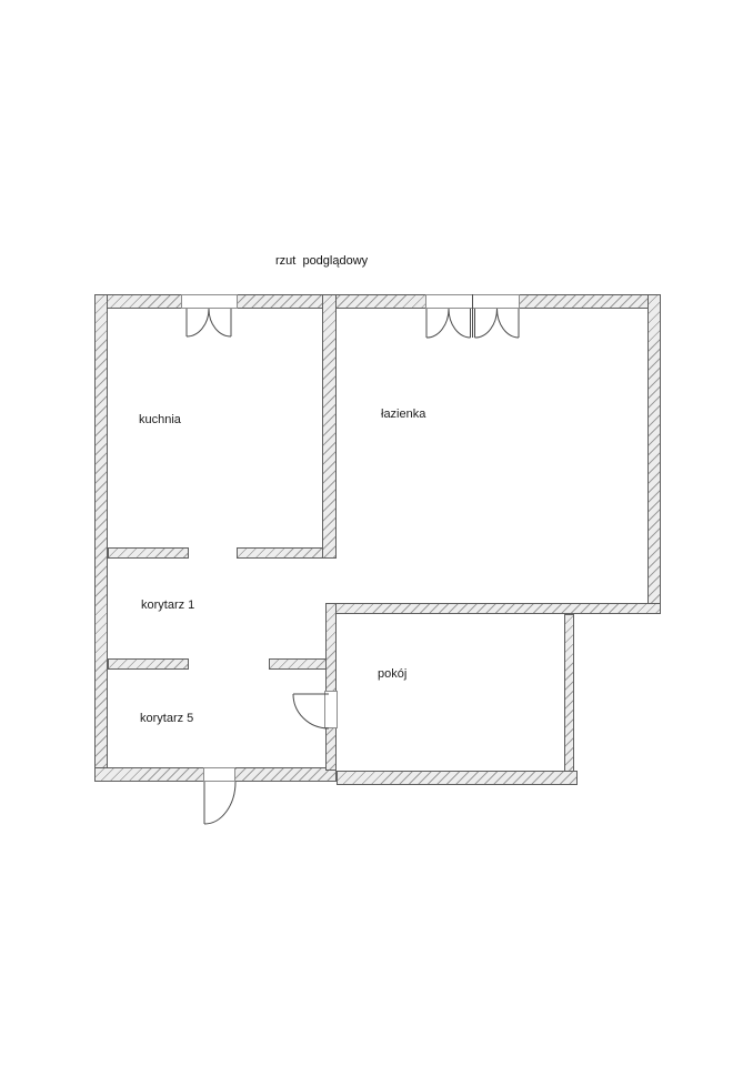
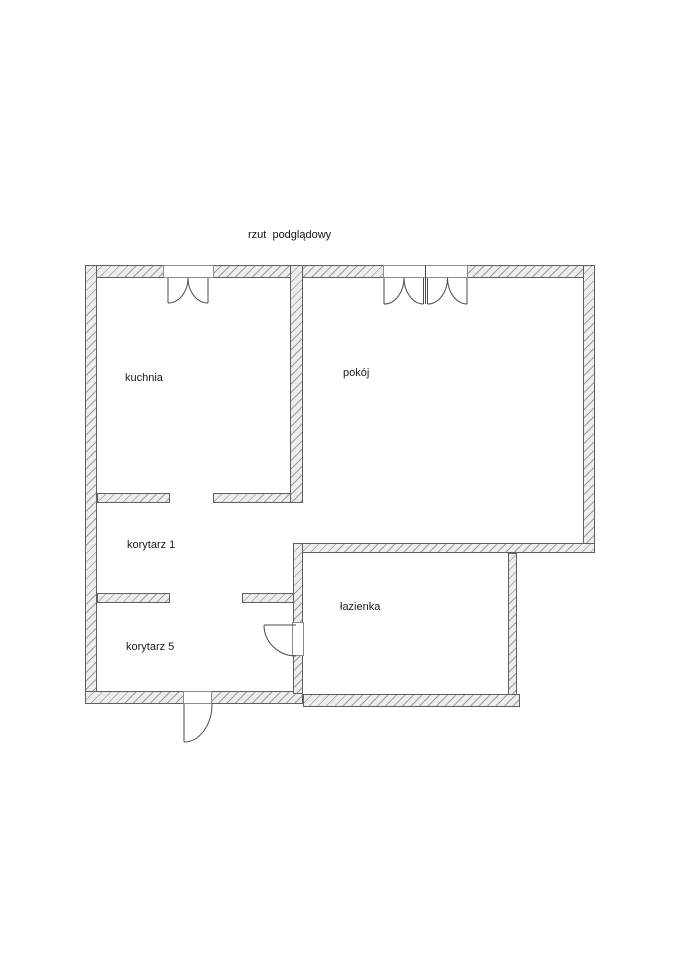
  rzut podglądowy
  kuchnia
- łazienka
+ pokój
  korytarz 1
  korytarz 5
- pokój
+ łazienka
